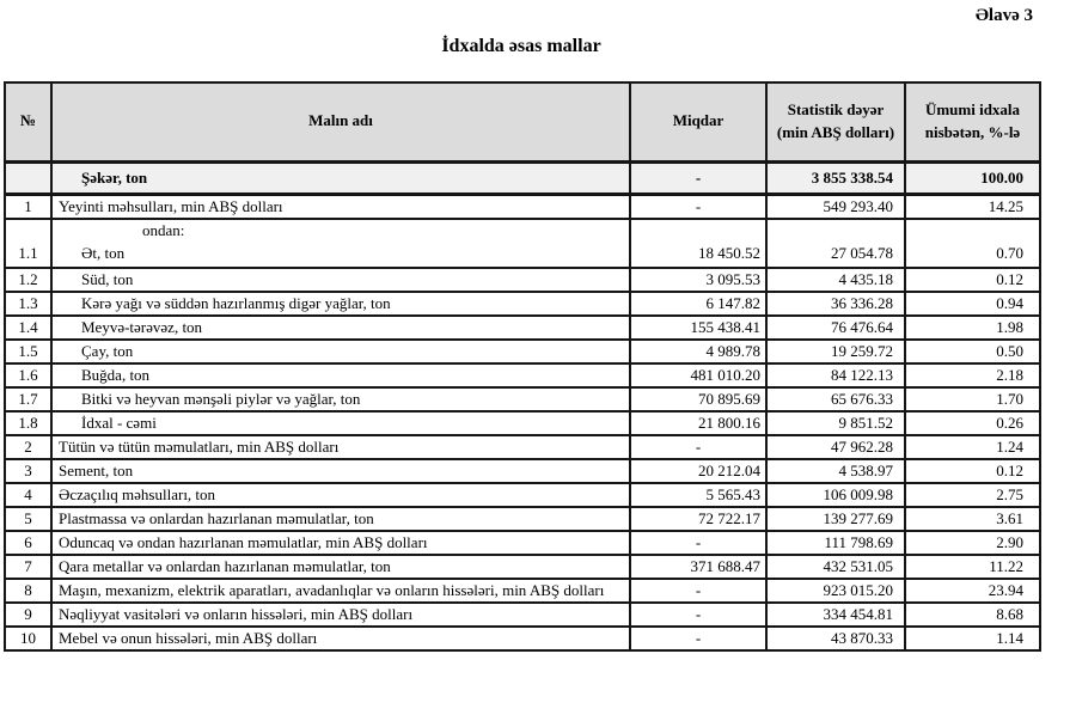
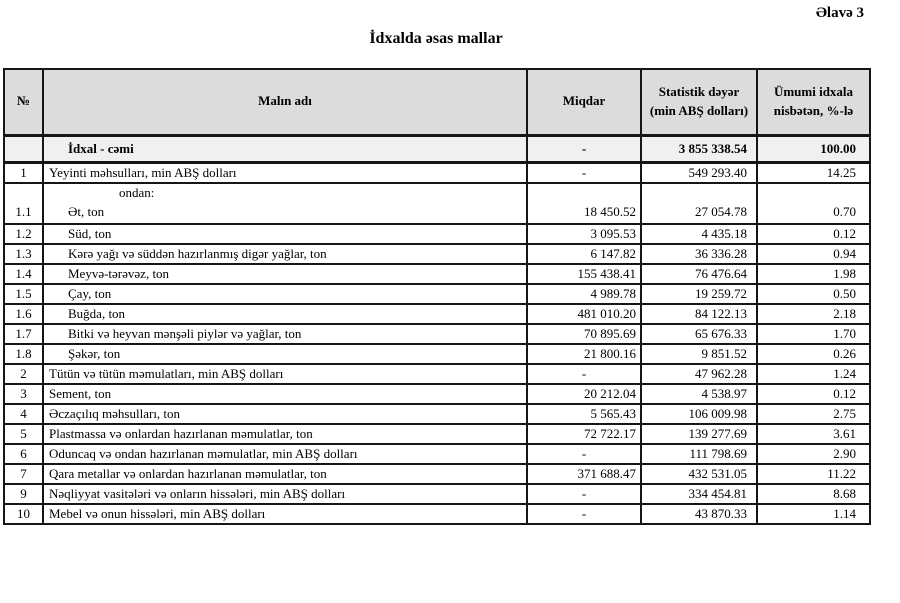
  Əlavə 3
  İdxalda əsas mallar
  №	Malın adı	Miqdar	Statistik dəyər (min ABŞ dolları)	Ümumi idxala nisbətən, %-lə
- 	Şəkər, ton	-	3 855 338.54	100.00
+ 	İdxal - cəmi	-	3 855 338.54	100.00
  1	Yeyinti məhsulları, min ABŞ dolları	-	549 293.40	14.25
  1.1	ondan: Ət, ton	18 450.52	27 054.78	0.70
  1.2	Süd, ton	3 095.53	4 435.18	0.12
  1.3	Kərə yağı və süddən hazırlanmış digər yağlar, ton	6 147.82	36 336.28	0.94
  1.4	Meyvə-tərəvəz, ton	155 438.41	76 476.64	1.98
  1.5	Çay, ton	4 989.78	19 259.72	0.50
  1.6	Buğda, ton	481 010.20	84 122.13	2.18
  1.7	Bitki və heyvan mənşəli piylər və yağlar, ton	70 895.69	65 676.33	1.70
- 1.8	İdxal - cəmi	21 800.16	9 851.52	0.26
+ 1.8	Şəkər, ton	21 800.16	9 851.52	0.26
  2	Tütün və tütün məmulatları, min ABŞ dolları	-	47 962.28	1.24
  3	Sement, ton	20 212.04	4 538.97	0.12
  4	Əczaçılıq məhsulları, ton	5 565.43	106 009.98	2.75
  5	Plastmassa və onlardan hazırlanan məmulatlar, ton	72 722.17	139 277.69	3.61
  6	Oduncaq və ondan hazırlanan məmulatlar, min ABŞ dolları	-	111 798.69	2.90
  7	Qara metallar və onlardan hazırlanan məmulatlar, ton	371 688.47	432 531.05	11.22
- 8	Maşın, mexanizm, elektrik aparatları, avadanlıqlar və onların hissələri, min ABŞ dolları	-	923 015.20	23.94
  9	Nəqliyyat vasitələri və onların hissələri, min ABŞ dolları	-	334 454.81	8.68
  10	Mebel və onun hissələri, min ABŞ dolları	-	43 870.33	1.14
